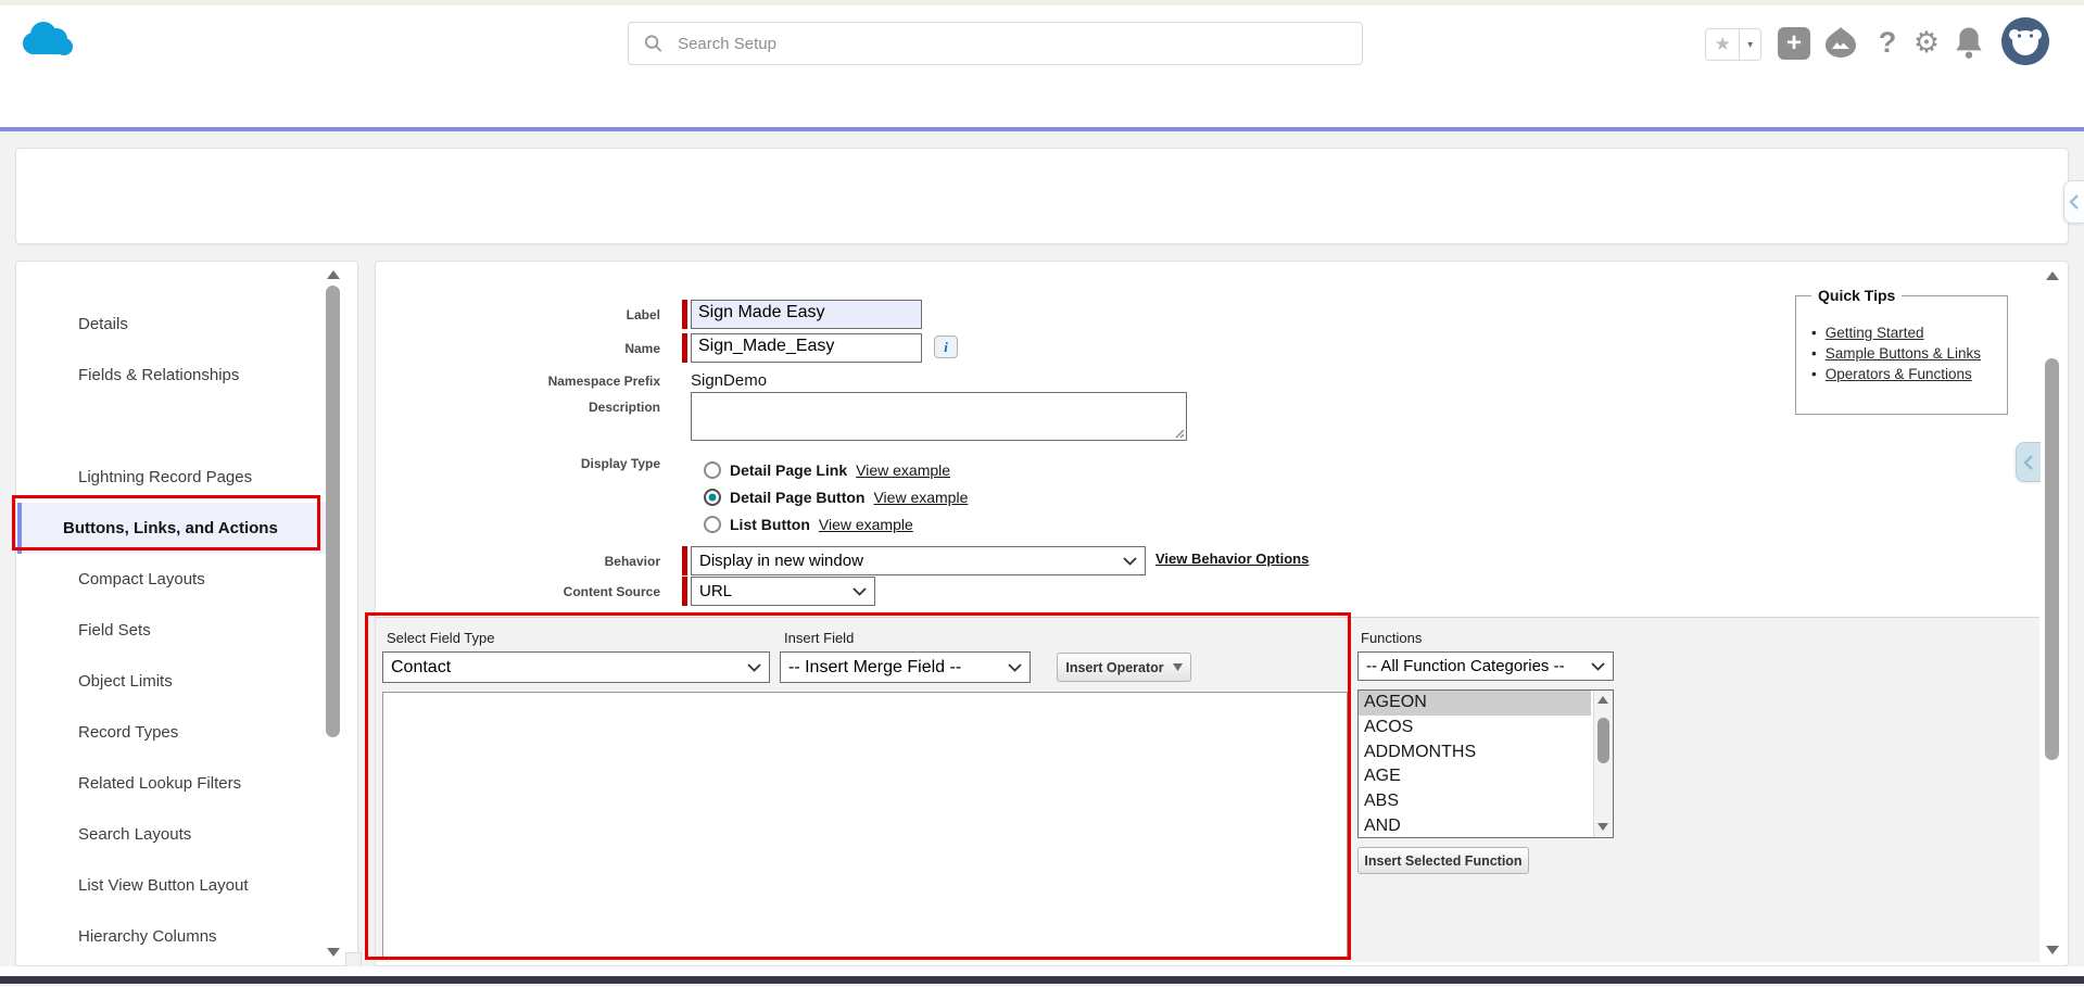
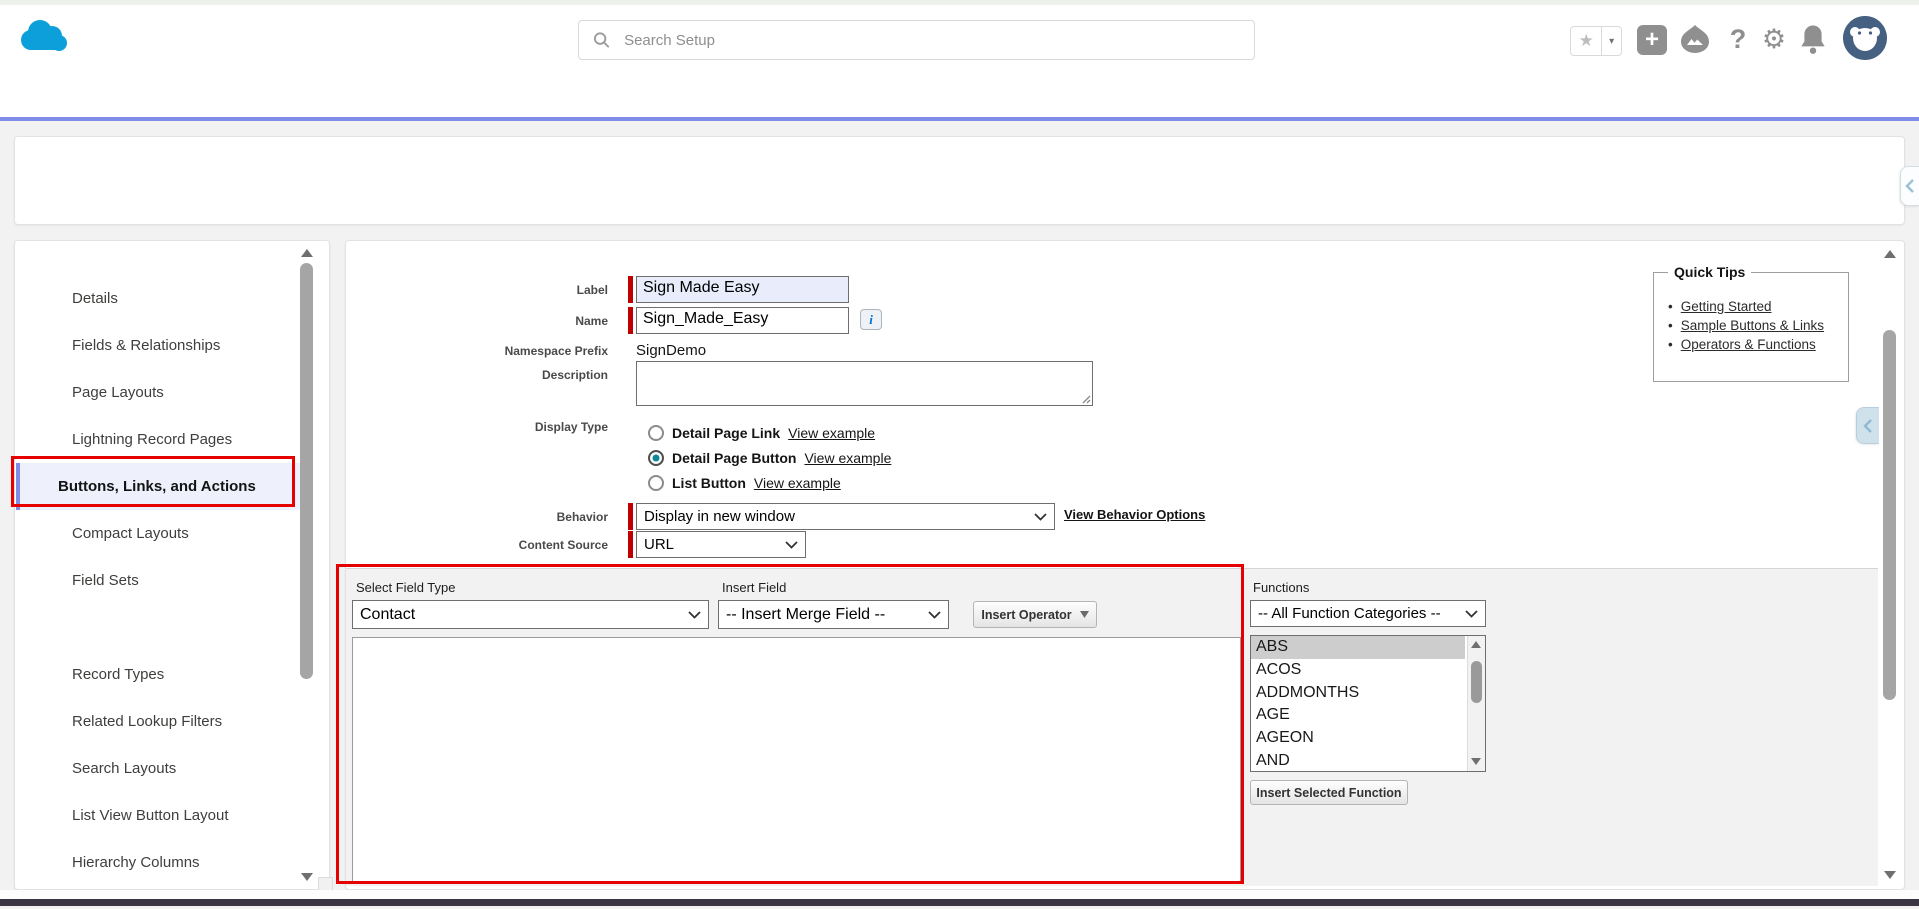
  Search Setup
  ★
  ▾
  +
  ?
  ⚙
  Details
  Fields & Relationships
+ Page Layouts
  Lightning Record Pages
  Buttons, Links, and Actions
  Compact Layouts
  Field Sets
- Object Limits
  Record Types
  Related Lookup Filters
  Search Layouts
  List View Button Layout
  Hierarchy Columns
  Label
  Sign Made Easy
  Name
  Sign_Made_Easy
  i
  Namespace Prefix
  SignDemo
  Description
  Display Type
  Detail Page Link
  View example
  Detail Page Button
  View example
  List Button
  View example
  Behavior
  Display in new window
  View Behavior Options
  Content Source
  URL
  Select Field Type
  Contact
  Insert Field
  -- Insert Merge Field --
  Insert Operator
  Functions
  -- All Function Categories --
- AGEON
+ ABS
  ACOS
  ADDMONTHS
  AGE
- ABS
+ AGEON
  AND
  Insert Selected Function
  Quick Tips
  Getting Started
  Sample Buttons & Links
  Operators & Functions
